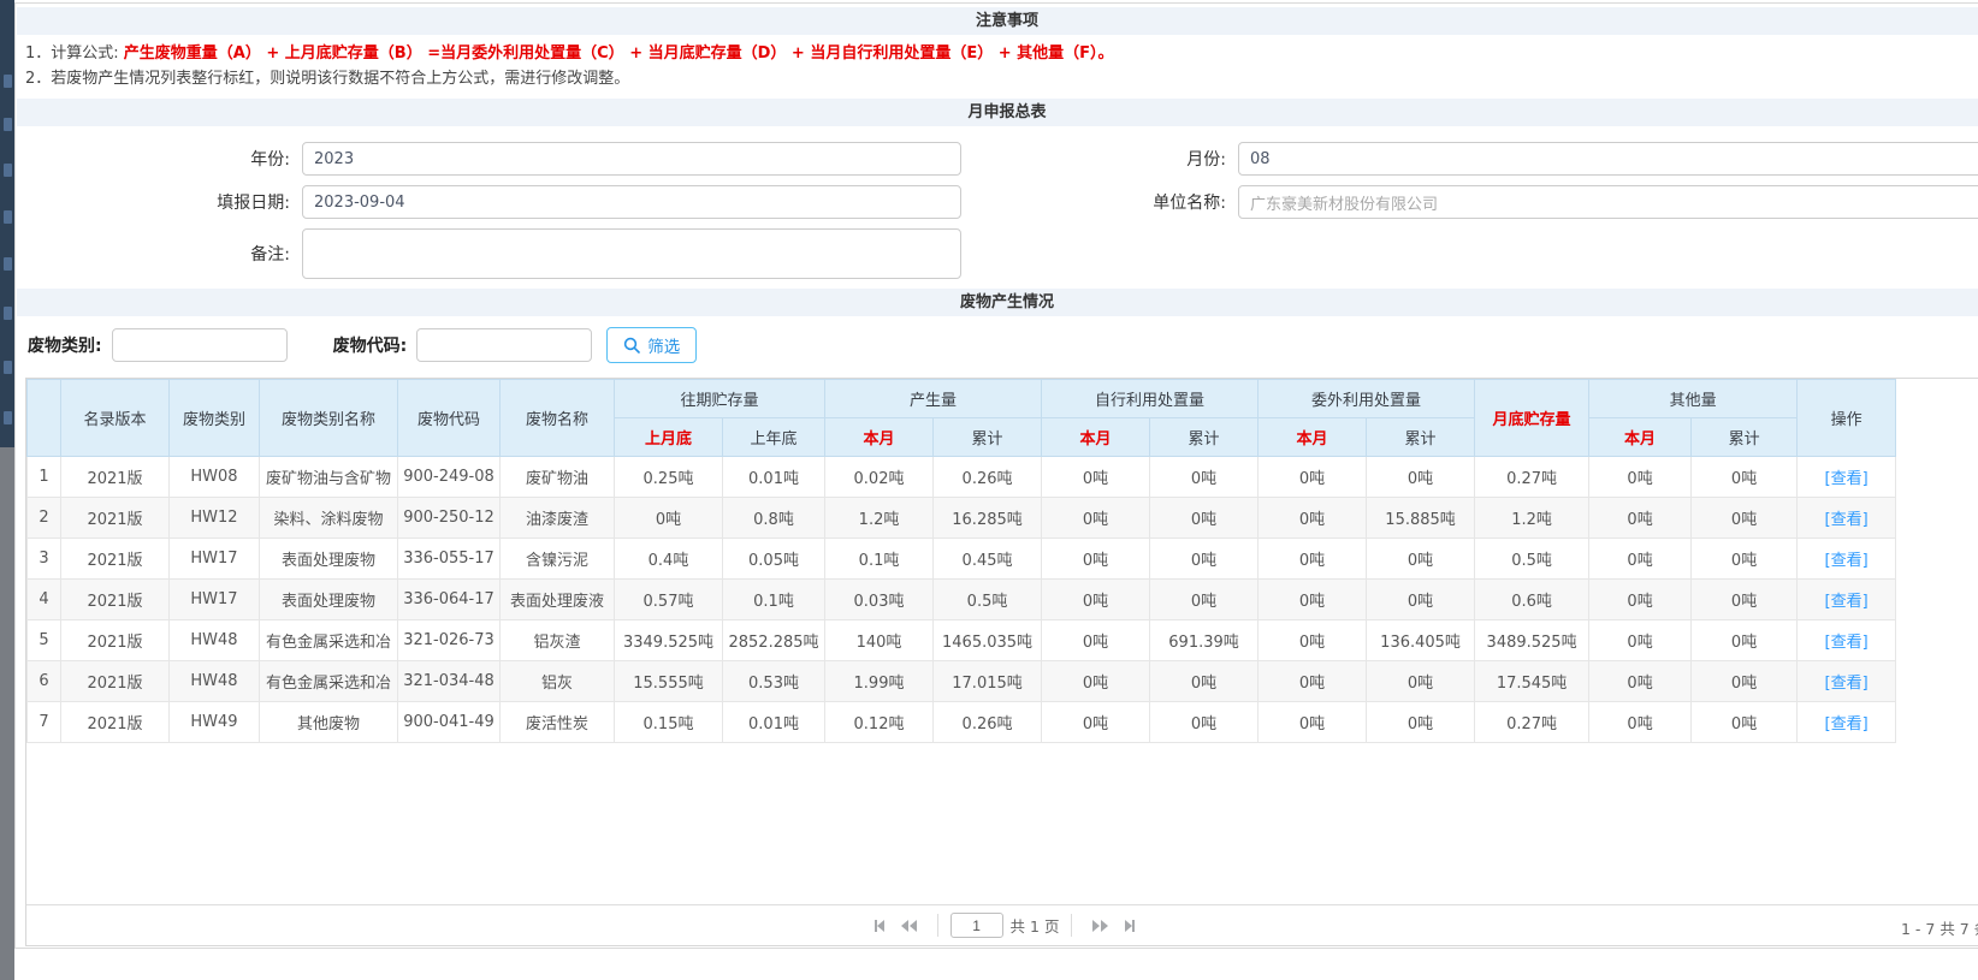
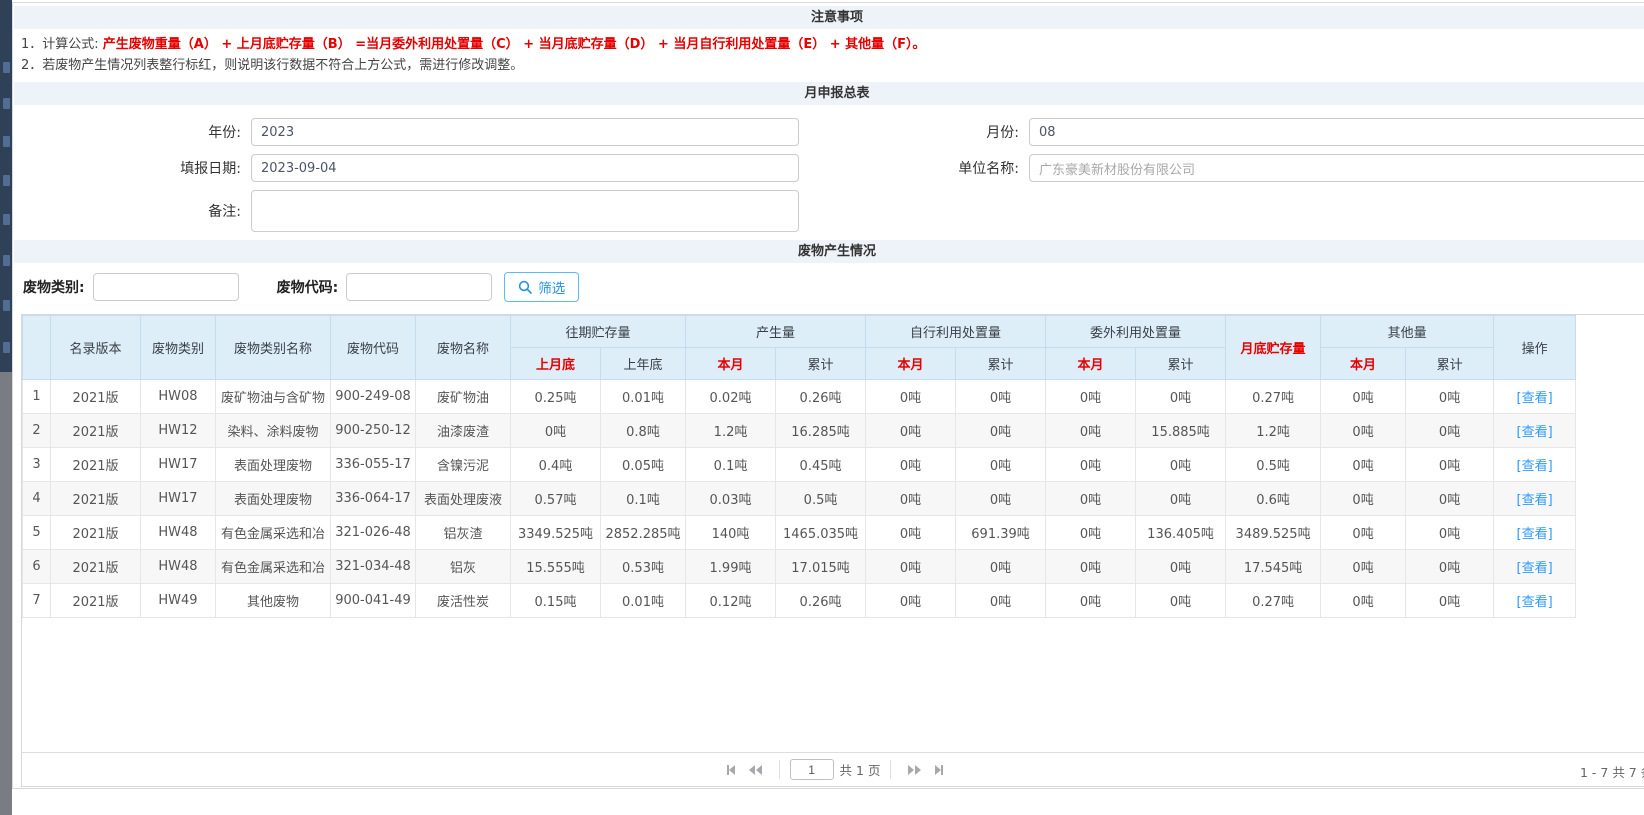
  注意事项
  1．计算公式: 产生废物重量（A） + 上月底贮存量（B） =当月委外利用处置量（C） + 当月底贮存量（D） + 当月自行利用处置量（E） + 其他量（F）。
  2．若废物产生情况列表整行标红，则说明该行数据不符合上方公式，需进行修改调整。
  月申报总表
  年份:
  2023
  月份:
  08
  填报日期:
  2023-09-04
  单位名称:
  广东豪美新材股份有限公司
  备注:
  废物产生情况
  废物类别:
  废物代码:
  筛选
  	名录版本	废物类别	废物类别名称	废物代码	废物名称	往期贮存量	产生量	自行利用处置量	委外利用处置量	月底贮存量	其他量	操作
  上月底	上年底	本月	累计	本月	累计	本月	累计	本月	累计
  1	2021版	HW08	废矿物油与含矿物	900-249-08	废矿物油	0.25吨	0.01吨	0.02吨	0.26吨	0吨	0吨	0吨	0吨	0.27吨	0吨	0吨	[查看]
  2	2021版	HW12	染料、涂料废物	900-250-12	油漆废渣	0吨	0.8吨	1.2吨	16.285吨	0吨	0吨	0吨	15.885吨	1.2吨	0吨	0吨	[查看]
  3	2021版	HW17	表面处理废物	336-055-17	含镍污泥	0.4吨	0.05吨	0.1吨	0.45吨	0吨	0吨	0吨	0吨	0.5吨	0吨	0吨	[查看]
  4	2021版	HW17	表面处理废物	336-064-17	表面处理废液	0.57吨	0.1吨	0.03吨	0.5吨	0吨	0吨	0吨	0吨	0.6吨	0吨	0吨	[查看]
- 5	2021版	HW48	有色金属采选和冶	321-026-73	铝灰渣	3349.525吨	2852.285吨	140吨	1465.035吨	0吨	691.39吨	0吨	136.405吨	3489.525吨	0吨	0吨	[查看]
+ 5	2021版	HW48	有色金属采选和冶	321-026-48	铝灰渣	3349.525吨	2852.285吨	140吨	1465.035吨	0吨	691.39吨	0吨	136.405吨	3489.525吨	0吨	0吨	[查看]
  6	2021版	HW48	有色金属采选和冶	321-034-48	铝灰	15.555吨	0.53吨	1.99吨	17.015吨	0吨	0吨	0吨	0吨	17.545吨	0吨	0吨	[查看]
  7	2021版	HW49	其他废物	900-041-49	废活性炭	0.15吨	0.01吨	0.12吨	0.26吨	0吨	0吨	0吨	0吨	0.27吨	0吨	0吨	[查看]
  1
  共 1 页
  1 - 7 共 7
